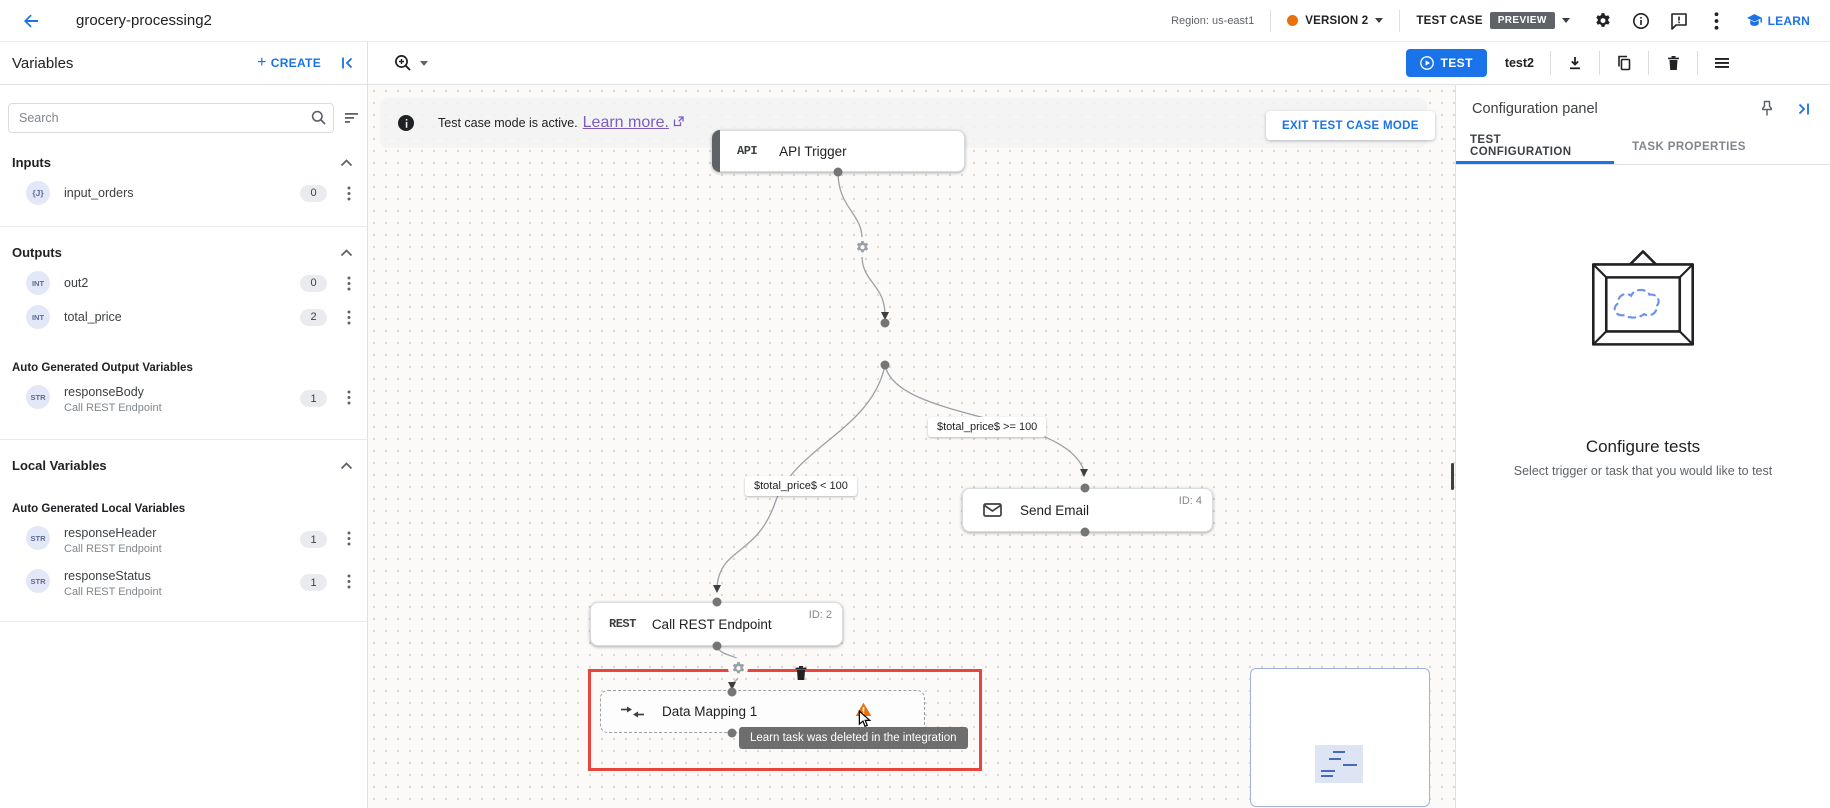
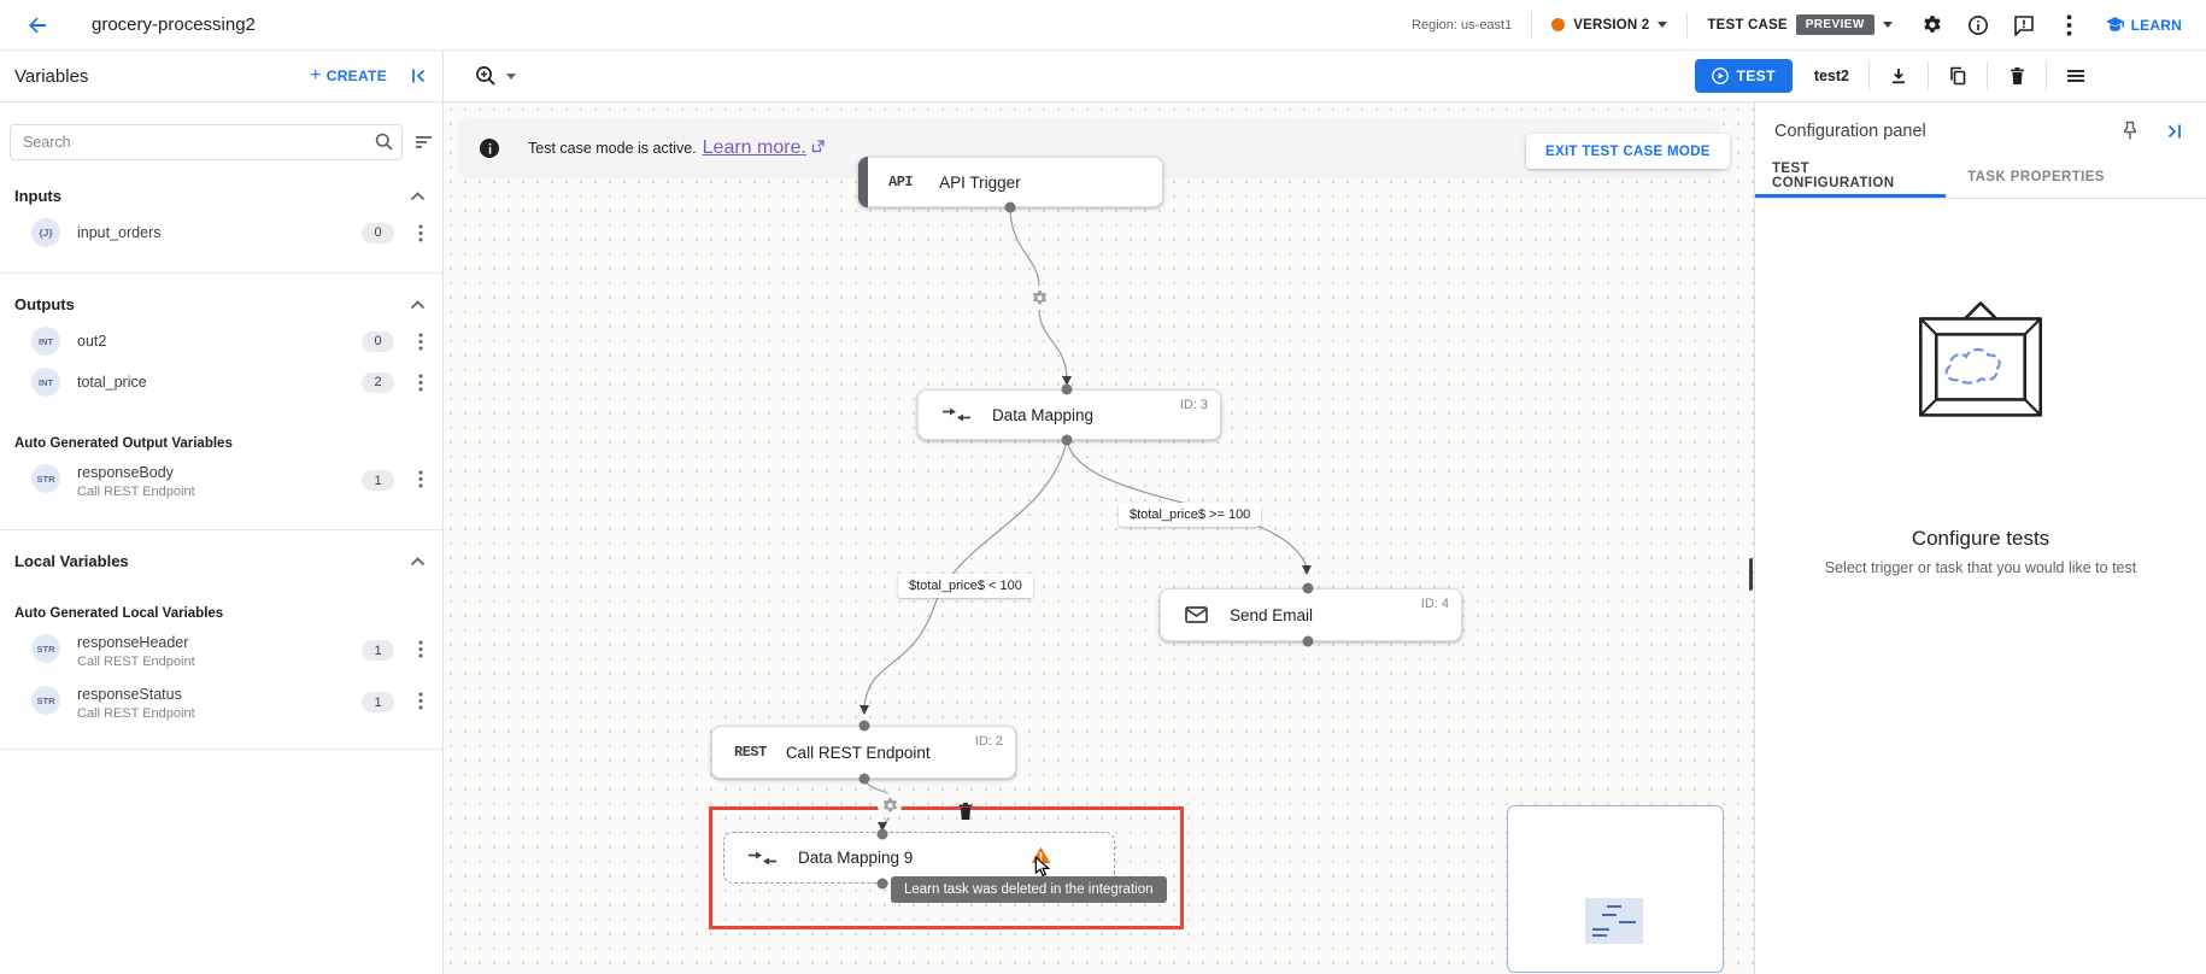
  grocery-processing2
  Region: us-east1
  VERSION 2
  TEST CASE
  PREVIEW
  LEARN
  Variables
  +
  CREATE
  TEST
  test2
  Search
  Inputs
  {J}
  input_orders
  0
  Outputs
  INT
  out2
  0
  INT
  total_price
  2
  Auto Generated Output Variables
  STR
  responseBody
  Call REST Endpoint
  1
  Local Variables
  Auto Generated Local Variables
  STR
  responseHeader
  Call REST Endpoint
  1
  STR
  responseStatus
  Call REST Endpoint
  1
  Test case mode is active.
  Learn more.
  EXIT TEST CASE MODE
  API
  API Trigger
+ Data Mapping
+ ID: 3
  Send Email
  ID: 4
  REST
  Call REST Endpoint
  ID: 2
- Data Mapping 1
+ Data Mapping 9
  $total_price$ >= 100
  $total_price$ < 100
  Learn task was deleted in the integration
  Configuration panel
  TEST CONFIGURATION
  TASK PROPERTIES
  Configure tests
  Select trigger or task that you would like to test
